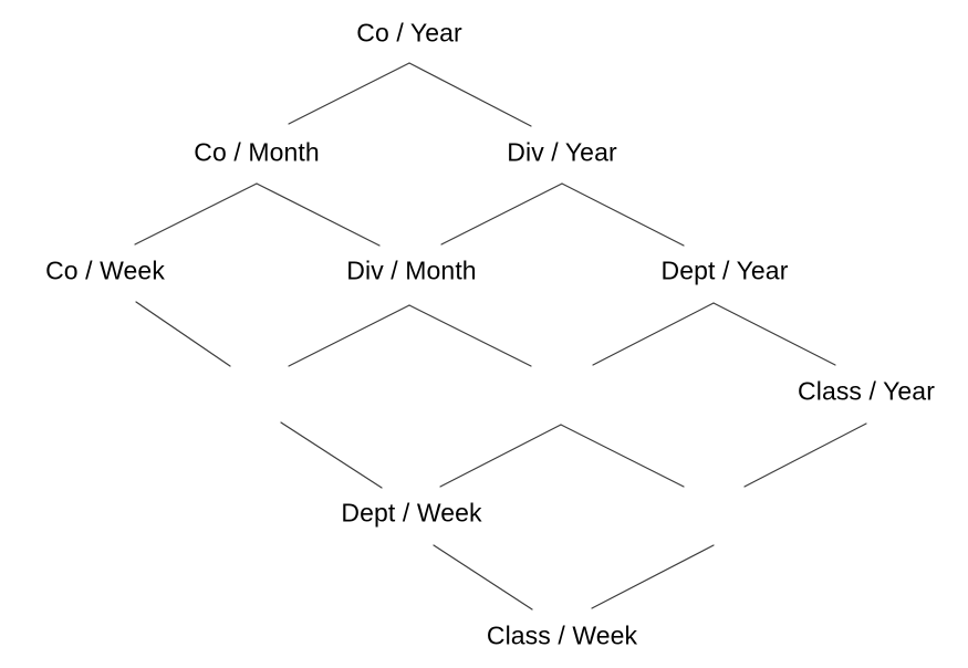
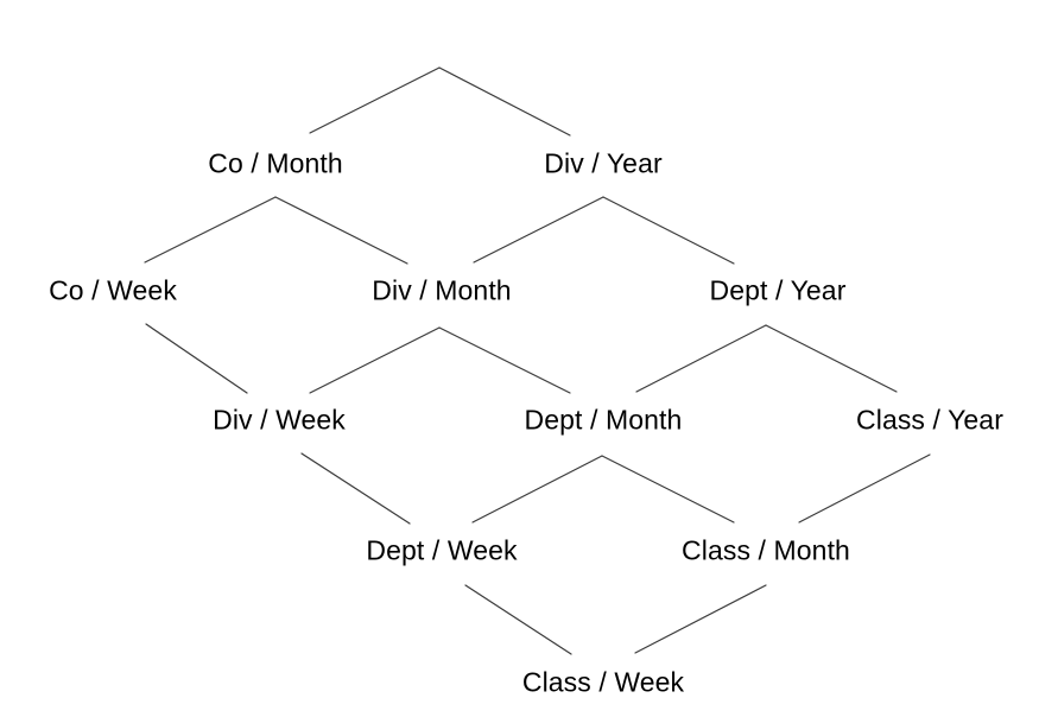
- Co / Year
  Co / Month
  Div / Year
  Co / Week
  Div / Month
  Dept / Year
+ Div / Week
+ Dept / Month
  Class / Year
  Dept / Week
+ Class / Month
  Class / Week
